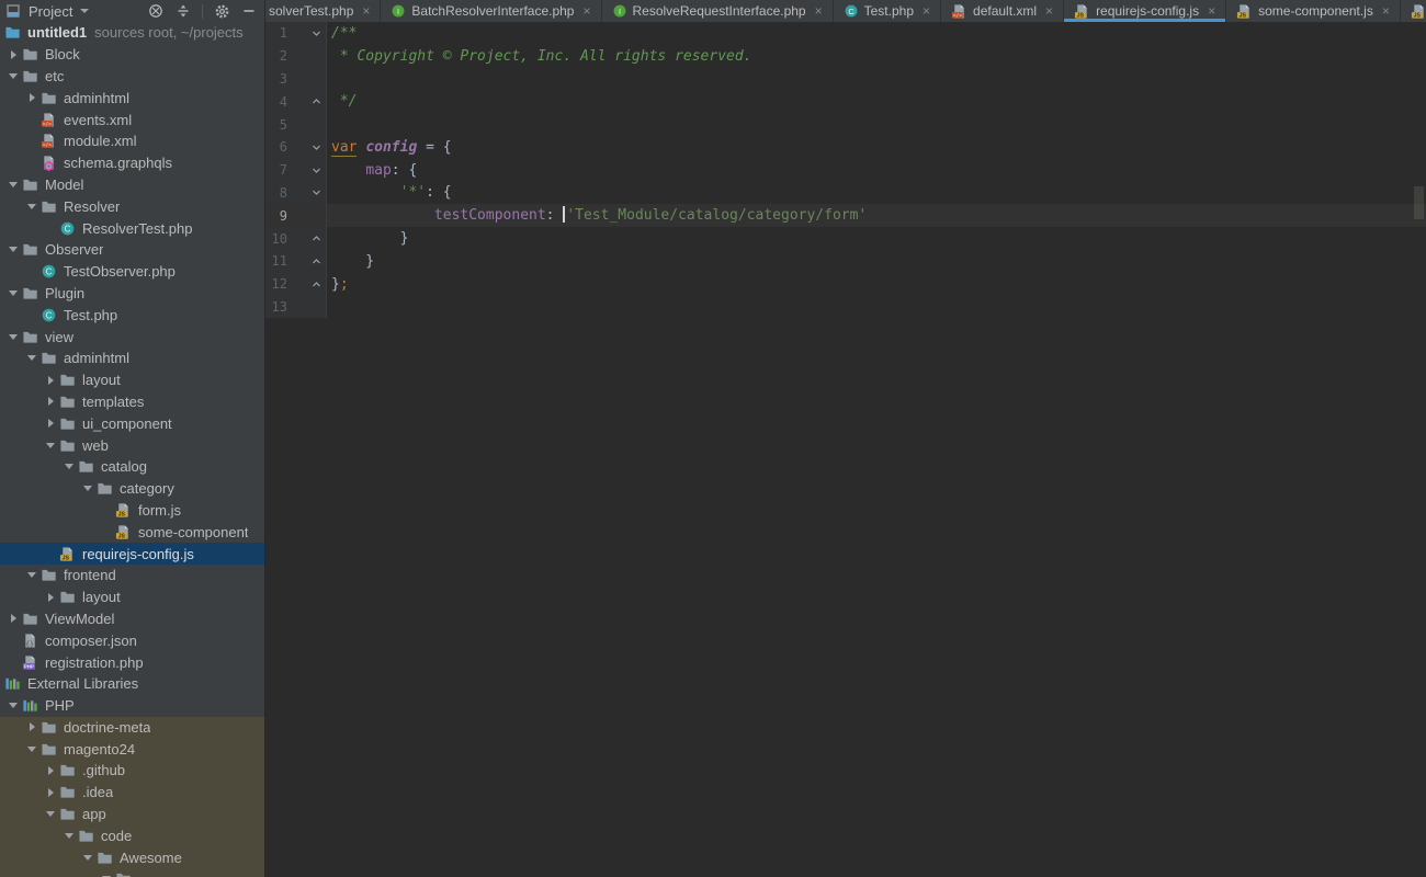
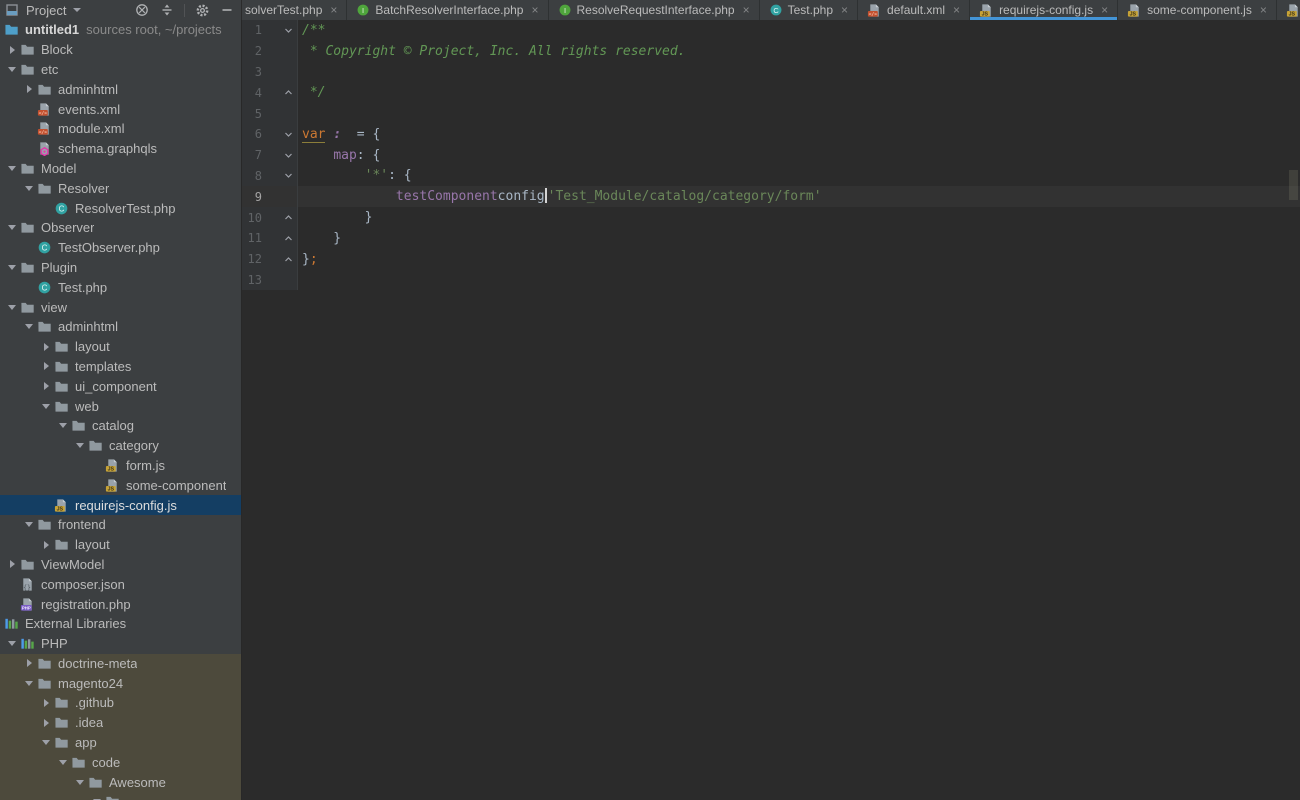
  Project
  solverTest.php
  ×
  I
  BatchResolverInterface.php
  ×
  I
  ResolveRequestInterface.php
  ×
  C
  Test.php
  ×
  default.xml
  ×
  requirejs-config.js
  ×
  some-component.js
  ×
  untitled1 sources root, ~/projects
  Block
  etc
  adminhtml
  events.xml
  module.xml
  schema.graphqls
  Model
  Resolver
  C
  ResolverTest.php
  Observer
  C
  TestObserver.php
  Plugin
  C
  Test.php
  view
  adminhtml
  layout
  templates
  ui_component
  web
  catalog
  category
  form.js
  some-component
  requirejs-config.js
  frontend
  layout
  ViewModel
  {}
  composer.json
  registration.php
  External Libraries
  PHP
  doctrine-meta
  magento24
  .github
  .idea
  app
  code
  Awesome
  1
  /**
  2
  * Copyright © Project, Inc. All rights reserved.
  3
  4
  */
  5
  6
- var config = {
+ var : = {
  7
  map: {
  8
  '*': {
  9
- testComponent: 'Test_Module/catalog/category/form'
+ testComponentconfig 'Test_Module/catalog/category/form'
  10
  }
  11
  }
  12
  };
  13
